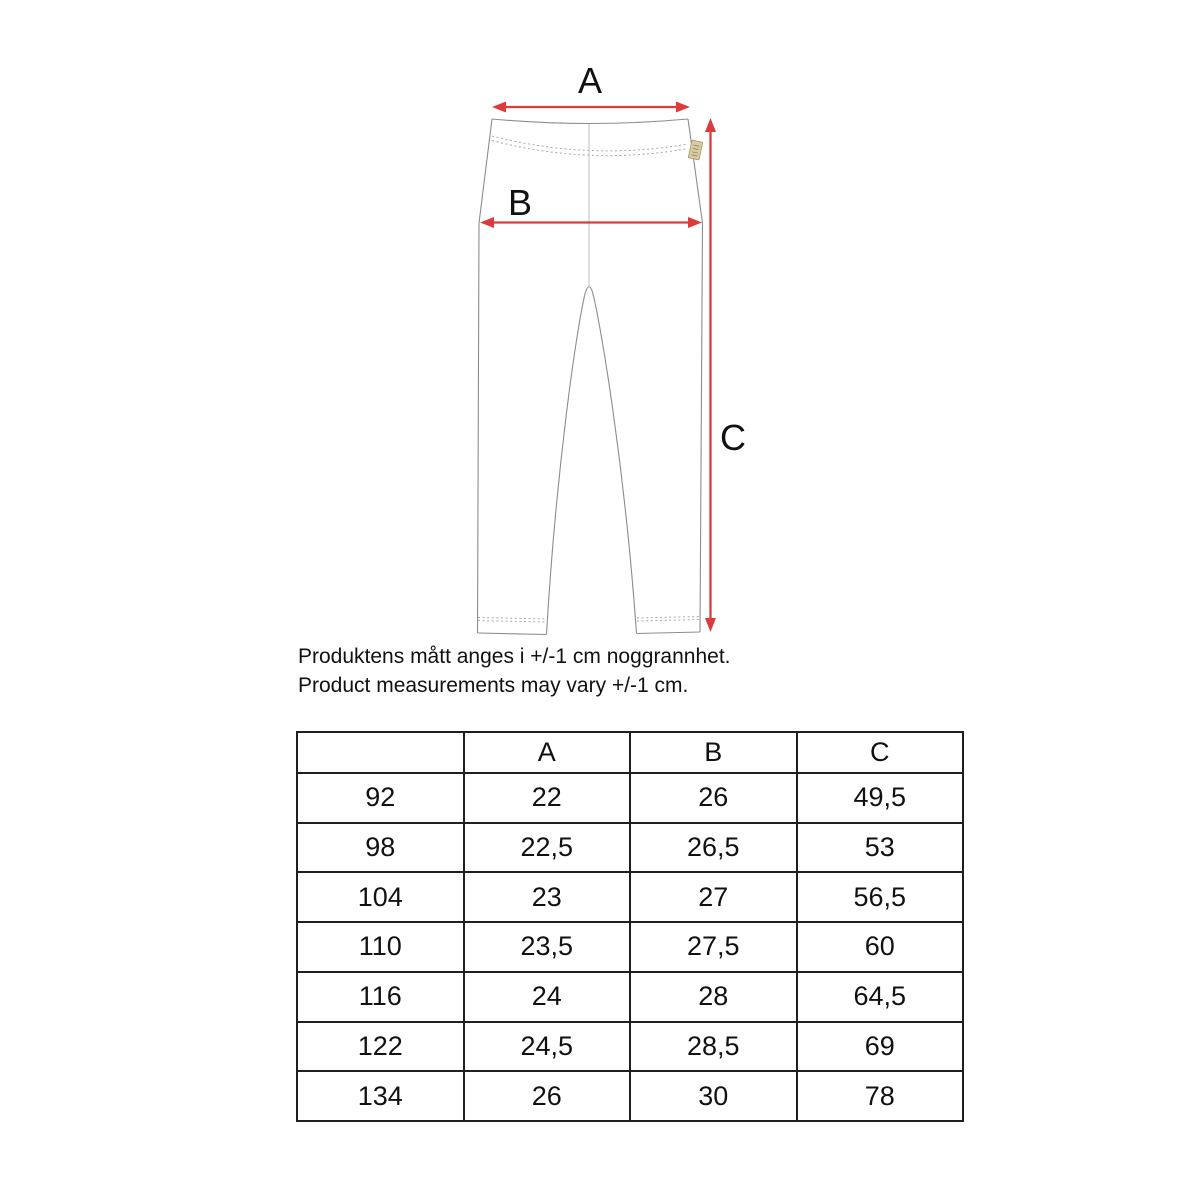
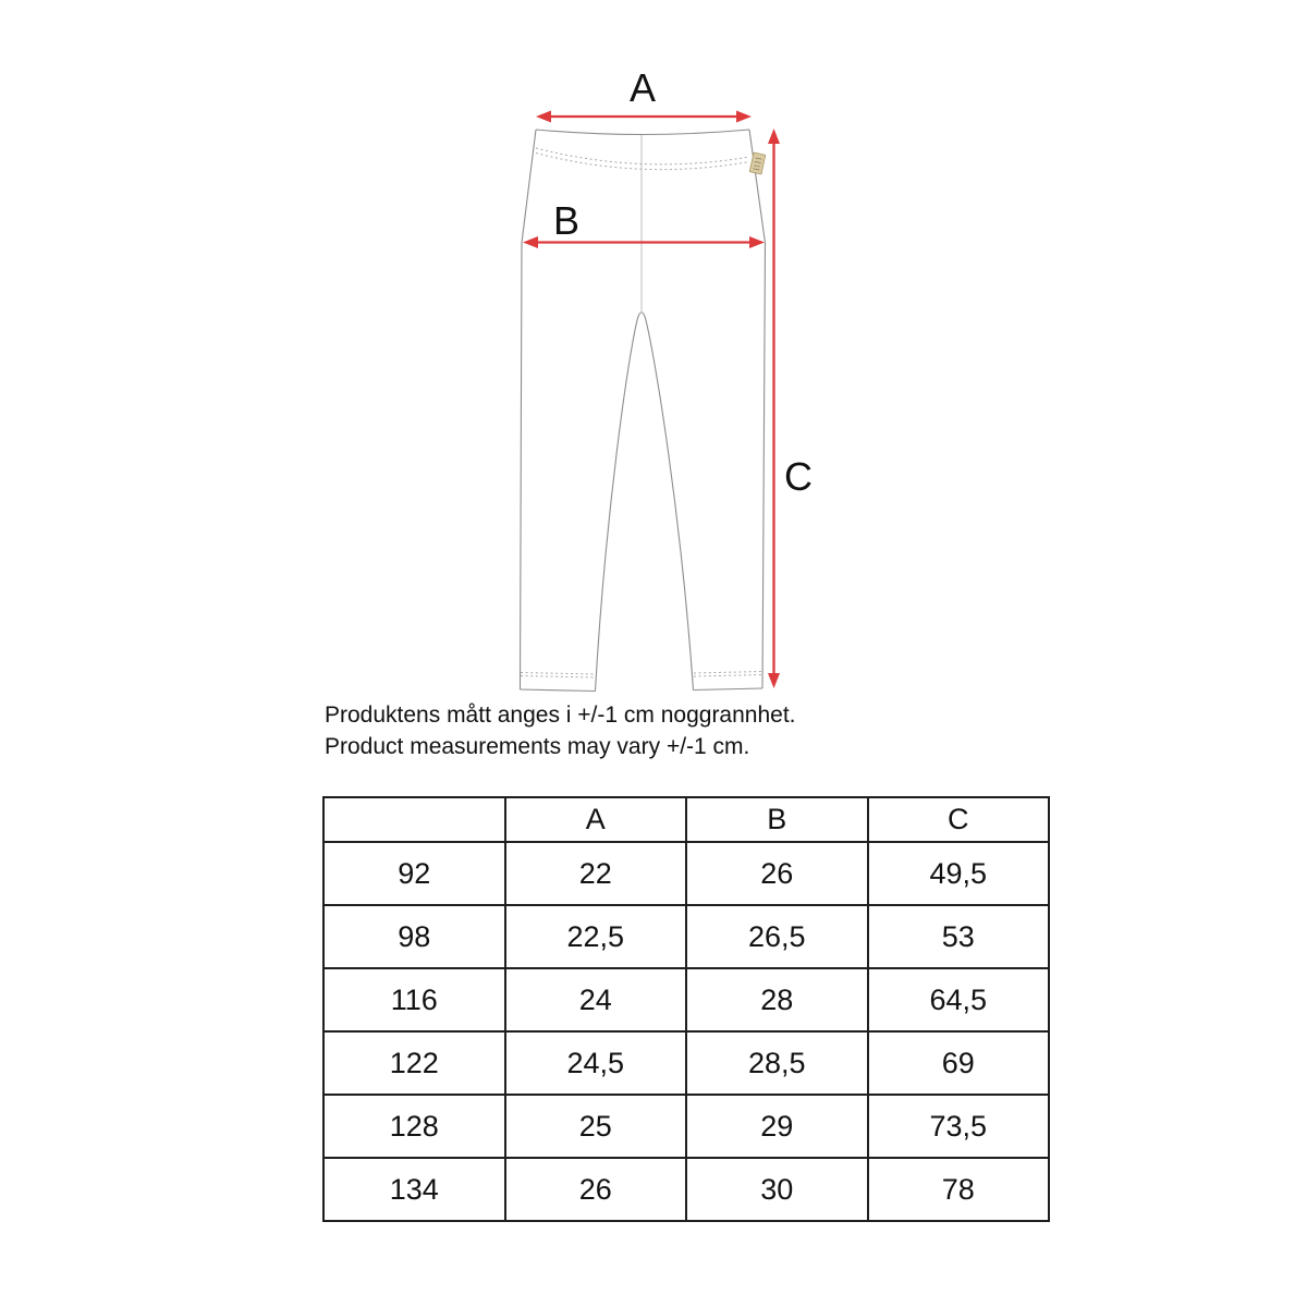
  A
  B
  C
  Produktens mått anges i +/-1 cm noggrannhet.
  Product measurements may vary +/-1 cm.
  	A	B	C
  92	22	26	49,5
  98	22,5	26,5	53
- 104	23	27	56,5
- 110	23,5	27,5	60
  116	24	28	64,5
  122	24,5	28,5	69
+ 128	25	29	73,5
  134	26	30	78
